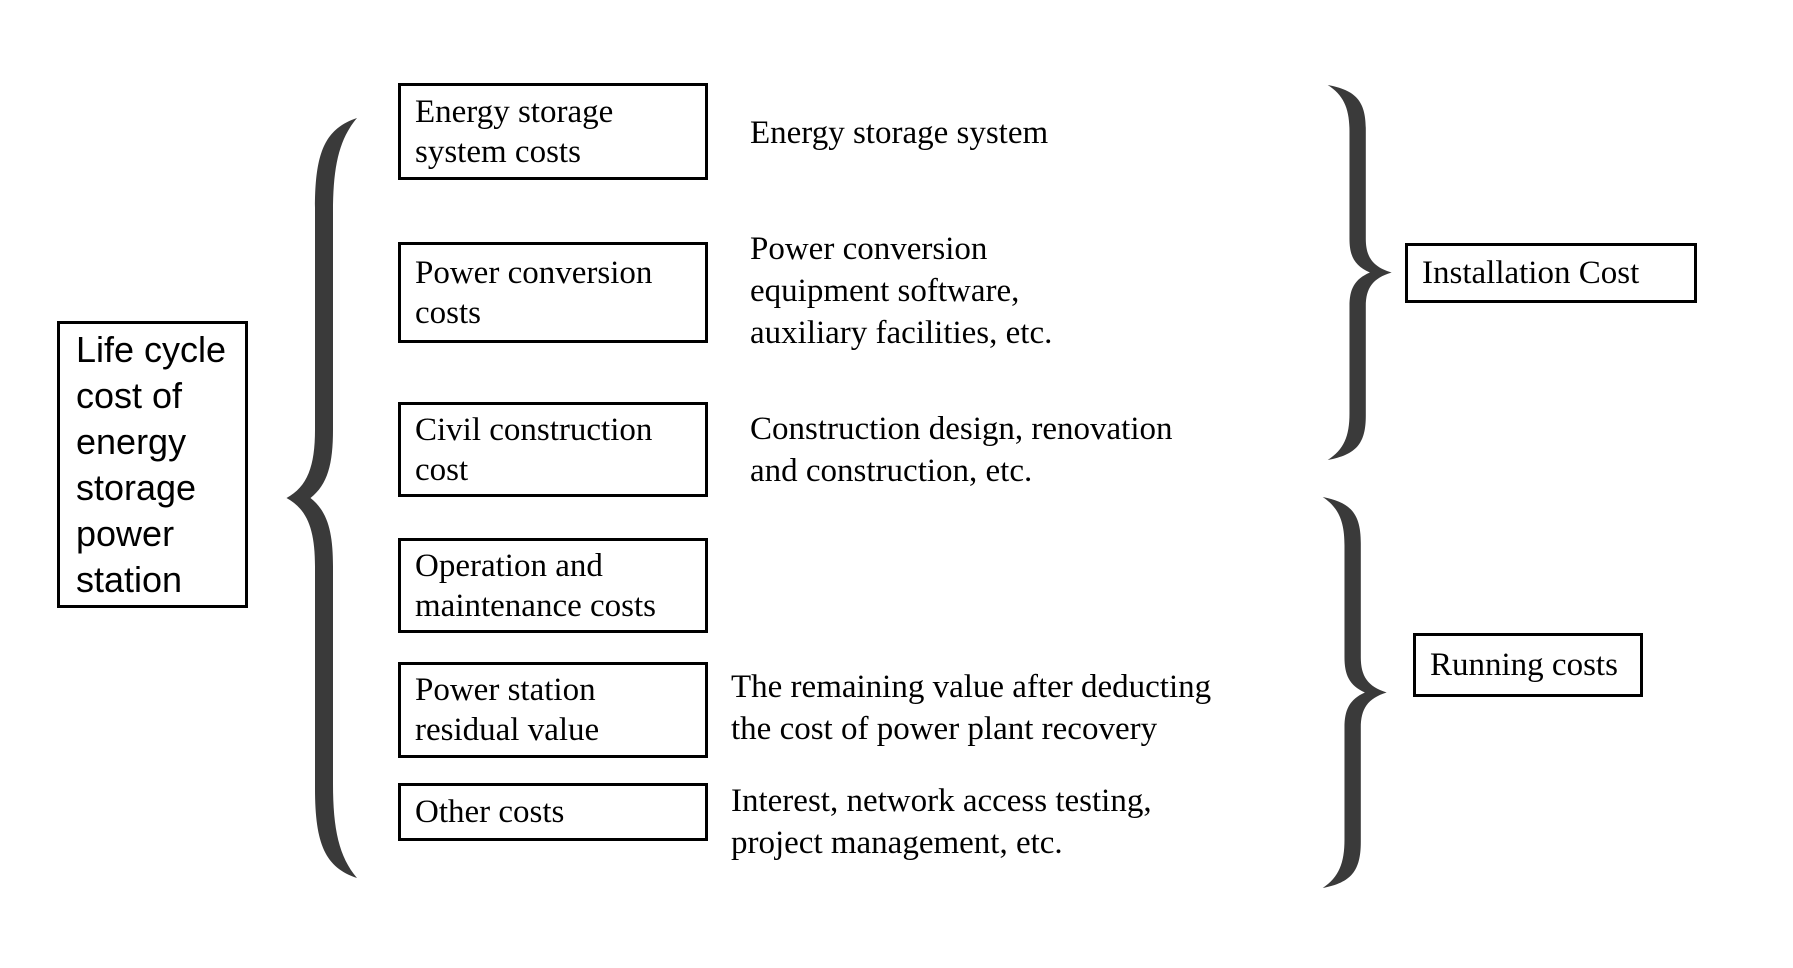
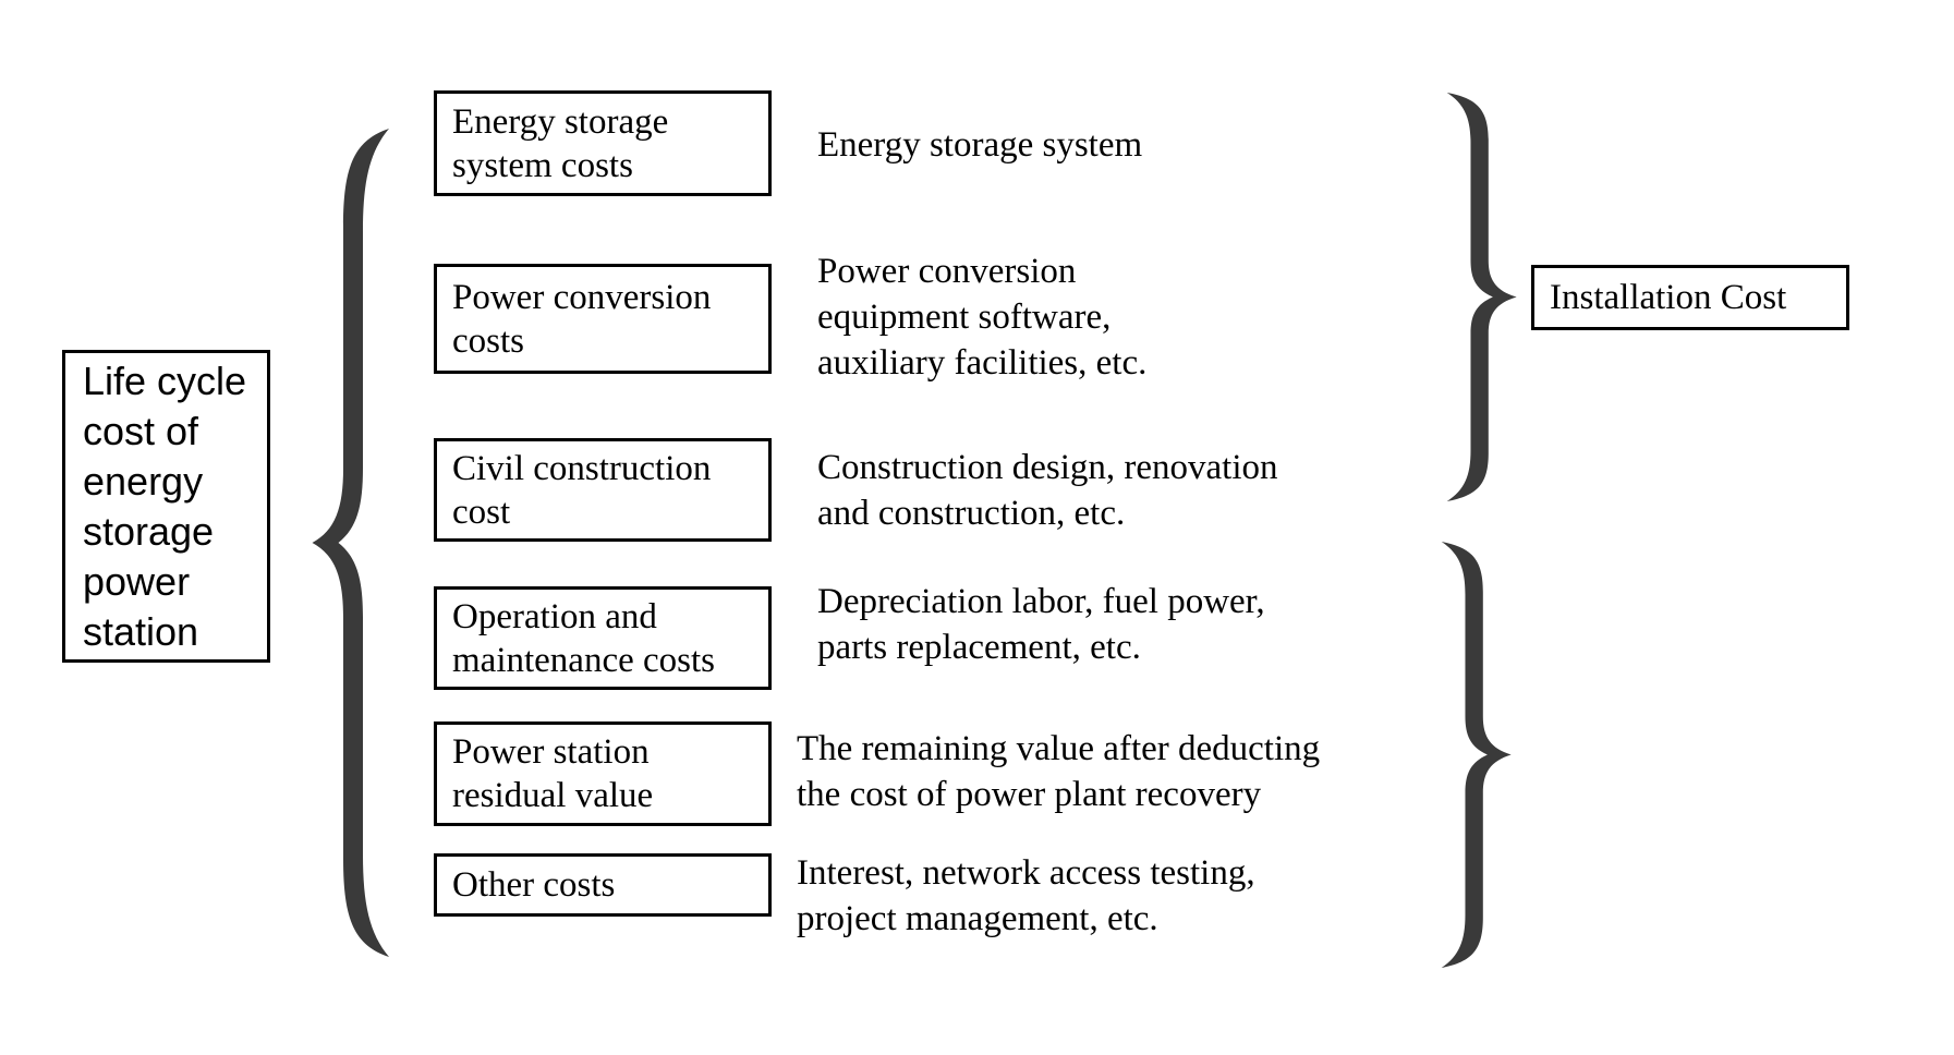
  Life cycle
  cost of
  energy
  storage
  power
  station
  Energy storage
  system costs
  Power conversion
  costs
  Civil construction
  cost
  Operation and
  maintenance costs
  Power station
  residual value
  Other costs
  Energy storage system
  Power conversion
  equipment software,
  auxiliary facilities, etc.
  Construction design, renovation
  and construction, etc.
+ Depreciation labor, fuel power,
+ parts replacement, etc.
  The remaining value after deducting
  the cost of power plant recovery
  Interest, network access testing,
  project management, etc.
  Installation Cost
- Running costs
